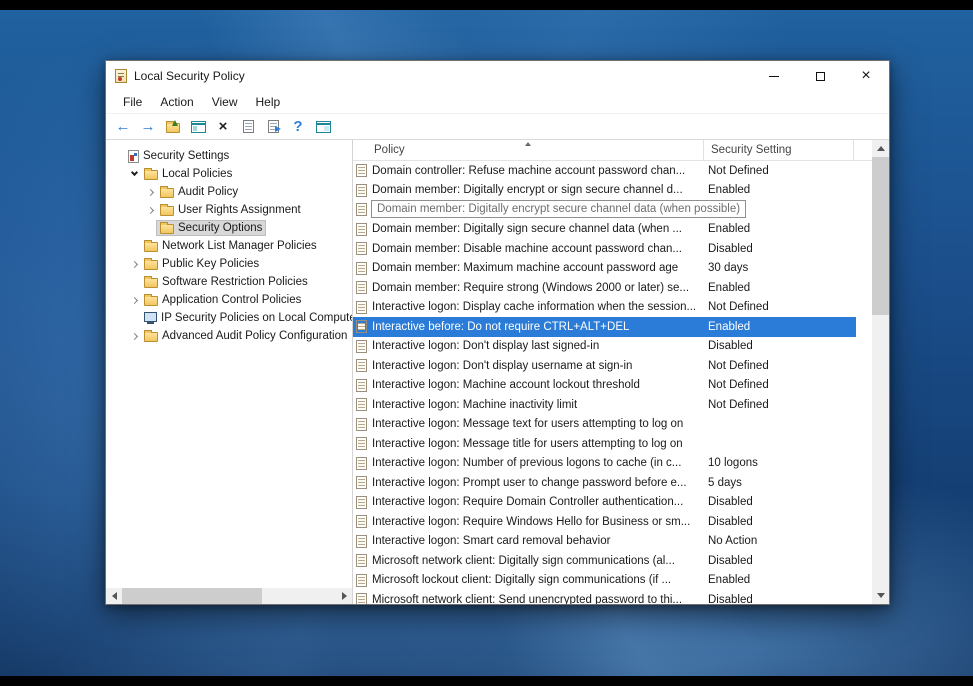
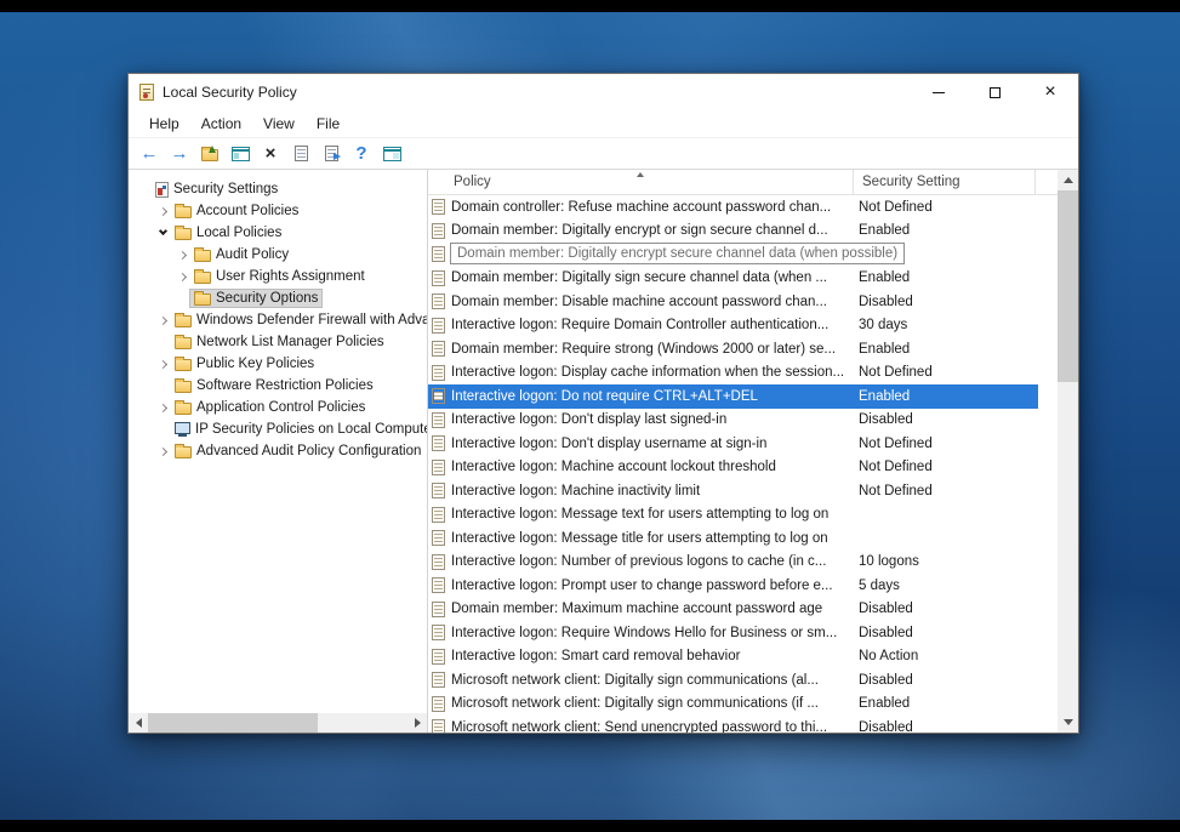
  Local Security Policy
  ×
- File
+ Help
  Action
  View
- Help
+ File
  ←
  →
  ×
  ?
  Security Settings
+ Account Policies
  Local Policies
  Audit Policy
  User Rights Assignment
  Security Options
+ Windows Defender Firewall with Adva
  Network List Manager Policies
  Public Key Policies
  Software Restriction Policies
  Application Control Policies
  IP Security Policies on Local Comput
  Advanced Audit Policy Configuration
  Policy
  Security Setting
  Domain controller: Refuse machine account password chan...
  Not Defined
  Domain member: Digitally encrypt or sign secure channel d...
  Enabled
  Domain member: Digitally encrypt secure channel data (when possible)
  Domain member: Digitally sign secure channel data (when ...
  Enabled
  Domain member: Disable machine account password chan...
  Disabled
- Domain member: Maximum machine account password age
+ Interactive logon: Require Domain Controller authentication...
  30 days
  Domain member: Require strong (Windows 2000 or later) se...
  Enabled
  Interactive logon: Display cache information when the session...
  Not Defined
- Interactive before: Do not require CTRL+ALT+DEL
+ Interactive logon: Do not require CTRL+ALT+DEL
  Enabled
  Interactive logon: Don't display last signed-in
  Disabled
  Interactive logon: Don't display username at sign-in
  Not Defined
  Interactive logon: Machine account lockout threshold
  Not Defined
  Interactive logon: Machine inactivity limit
  Not Defined
  Interactive logon: Message text for users attempting to log on
  Interactive logon: Message title for users attempting to log on
  Interactive logon: Number of previous logons to cache (in c...
  10 logons
  Interactive logon: Prompt user to change password before e...
  5 days
- Interactive logon: Require Domain Controller authentication...
+ Domain member: Maximum machine account password age
  Disabled
  Interactive logon: Require Windows Hello for Business or sm...
  Disabled
  Interactive logon: Smart card removal behavior
  No Action
  Microsoft network client: Digitally sign communications (al...
  Disabled
- Microsoft lockout client: Digitally sign communications (if ...
+ Microsoft network client: Digitally sign communications (if ...
  Enabled
  Microsoft network client: Send unencrypted password to thi...
  Disabled
